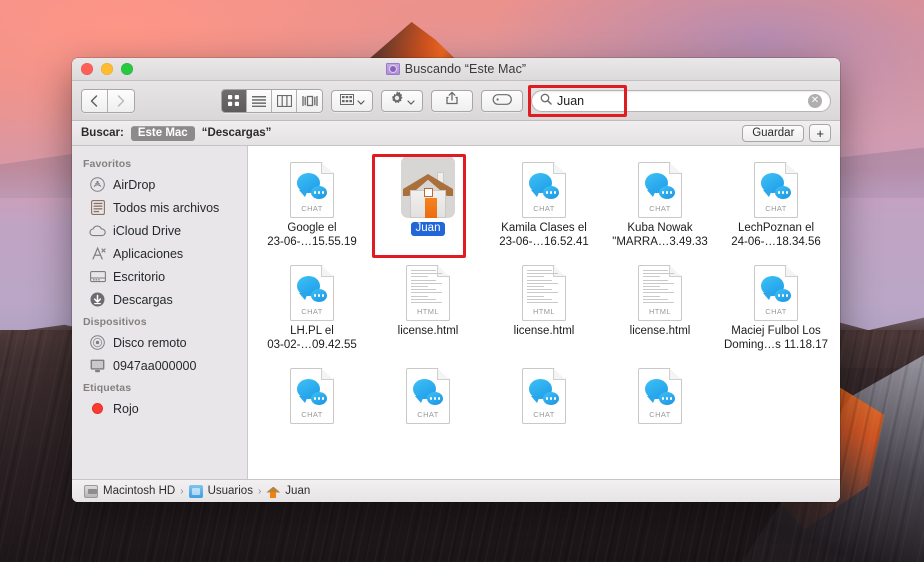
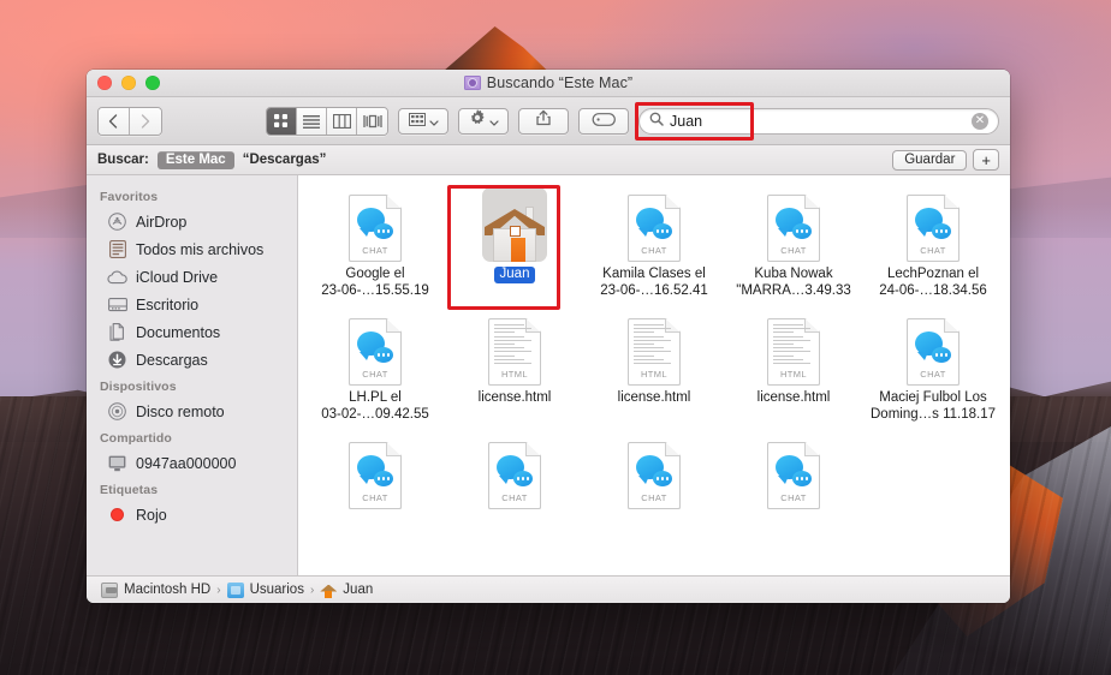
  Buscando “Este Mac”
  Juan
  ✕
  Buscar:
  Este Mac
  “Descargas”
  Guardar
  +
  Favoritos
  AirDrop
  Todos mis archivos
  iCloud Drive
- Aplicaciones
  Escritorio
+ Documentos
  Descargas
  Dispositivos
  Disco remoto
+ Compartido
  0947aa000000
  Etiquetas
  Rojo
  CHAT
  Google el
  23-06-…15.55.19
  Juan
  CHAT
  Kamila Clases el
  23-06-…16.52.41
  CHAT
  Kuba Nowak
  "MARRA…3.49.33
  CHAT
  LechPoznan el
  24-06-…18.34.56
  CHAT
  LH.PL el
  03-02-…09.42.55
  HTML
  license.html
  HTML
  license.html
  HTML
  license.html
  CHAT
  Maciej Fulbol Los
  Doming…s 11.18.17
  CHAT
  CHAT
  CHAT
  CHAT
  Macintosh HD
  ›
  Usuarios
  ›
  Juan
